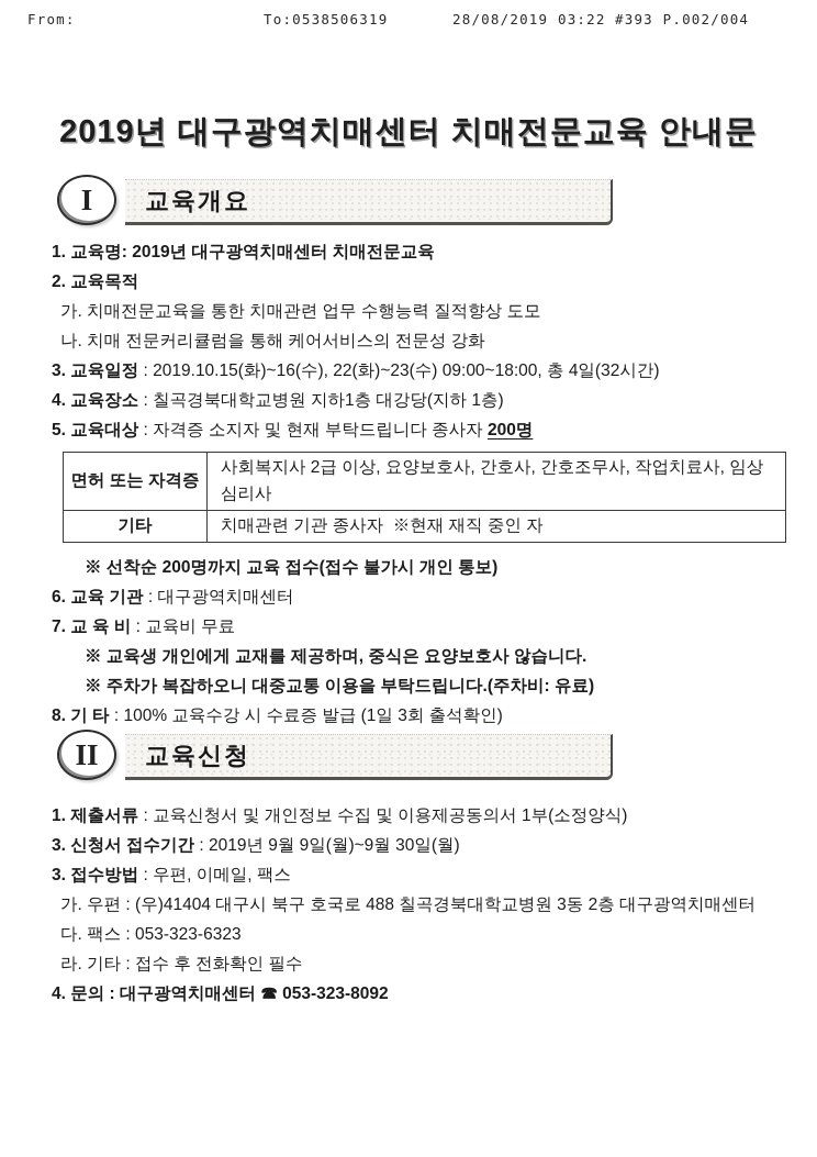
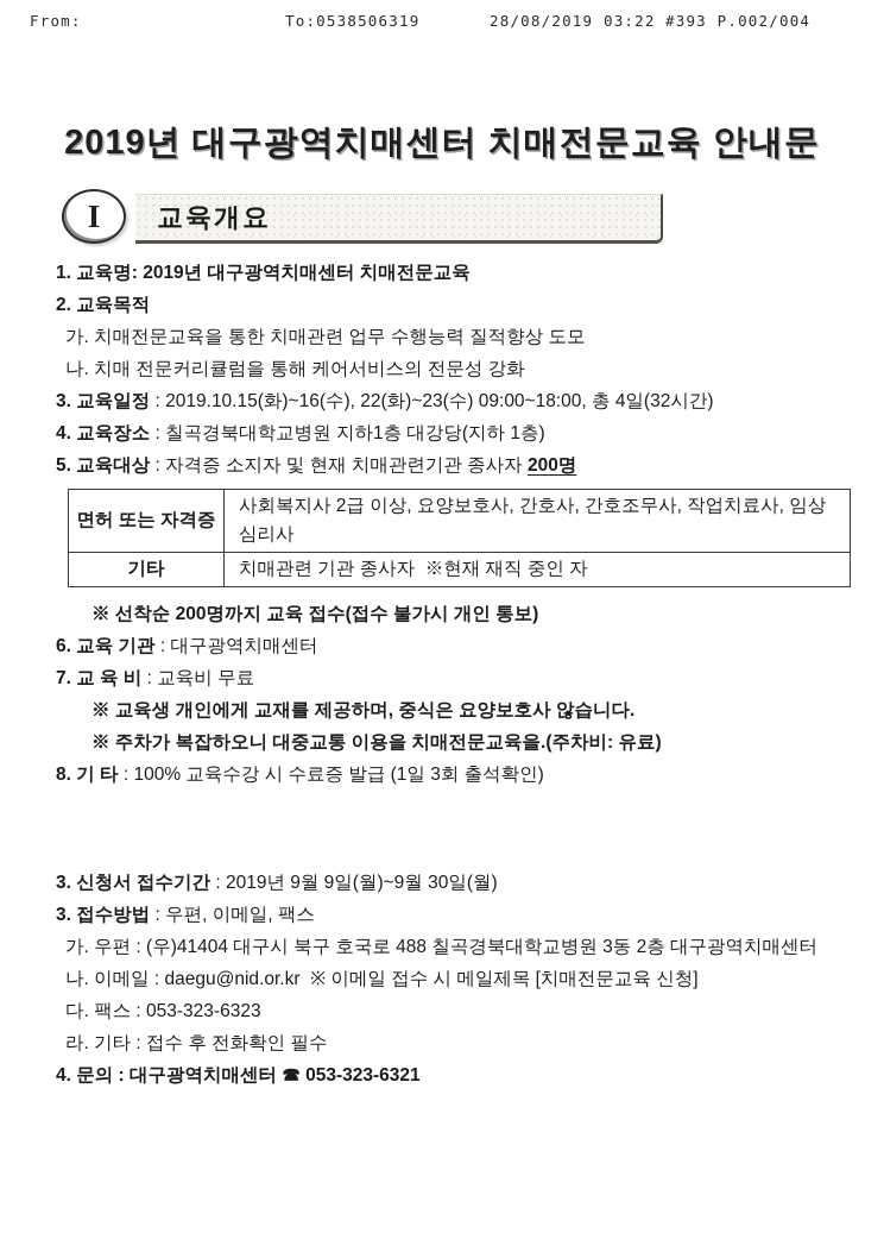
  From:
  To:0538506319
  28/08/2019 03:22
  #393 P.002/004
  2019년 대구광역치매센터 치매전문교육 안내문
  I
  교육개요
  1. 교육명: 2019년 대구광역치매센터 치매전문교육
  2. 교육목적
  가. 치매전문교육을 통한 치매관련 업무 수행능력 질적향상 도모
  나. 치매 전문커리큘럼을 통해 케어서비스의 전문성 강화
  3. 교육일정 : 2019.10.15(화)~16(수), 22(화)~23(수) 09:00~18:00, 총 4일(32시간)
  4. 교육장소 : 칠곡경북대학교병원 지하1층 대강당(지하 1층)
- 5. 교육대상 : 자격증 소지자 및 현재 부탁드립니다 종사자 200명
+ 5. 교육대상 : 자격증 소지자 및 현재 치매관련기관 종사자 200명
  면허 또는 자격증	사회복지사 2급 이상, 요양보호사, 간호사, 간호조무사, 작업치료사, 임상심리사
  기타	치매관련 기관 종사자 ※현재 재직 중인 자
  ※ 선착순 200명까지 교육 접수(접수 불가시 개인 통보)
  6. 교육 기관 : 대구광역치매센터
  7. 교 육 비 : 교육비 무료
  ※ 교육생 개인에게 교재를 제공하며, 중식은 요양보호사 않습니다.
- ※ 주차가 복잡하오니 대중교통 이용을 부탁드립니다.(주차비: 유료)
+ ※ 주차가 복잡하오니 대중교통 이용을 치매전문교육을.(주차비: 유료)
  8. 기 타 : 100% 교육수강 시 수료증 발급 (1일 3회 출석확인)
- II
- 교육신청
- 1. 제출서류 : 교육신청서 및 개인정보 수집 및 이용제공동의서 1부(소정양식)
  3. 신청서 접수기간 : 2019년 9월 9일(월)~9월 30일(월)
  3. 접수방법 : 우편, 이메일, 팩스
  가. 우편 : (우)41404 대구시 북구 호국로 488 칠곡경북대학교병원 3동 2층 대구광역치매센터
+ 나. 이메일 : daegu@nid.or.kr ※ 이메일 접수 시 메일제목 [치매전문교육 신청]
  다. 팩스 : 053-323-6323
  라. 기타 : 접수 후 전화확인 필수
- 4. 문의 : 대구광역치매센터 ☎ 053-323-8092
+ 4. 문의 : 대구광역치매센터 ☎ 053-323-6321
